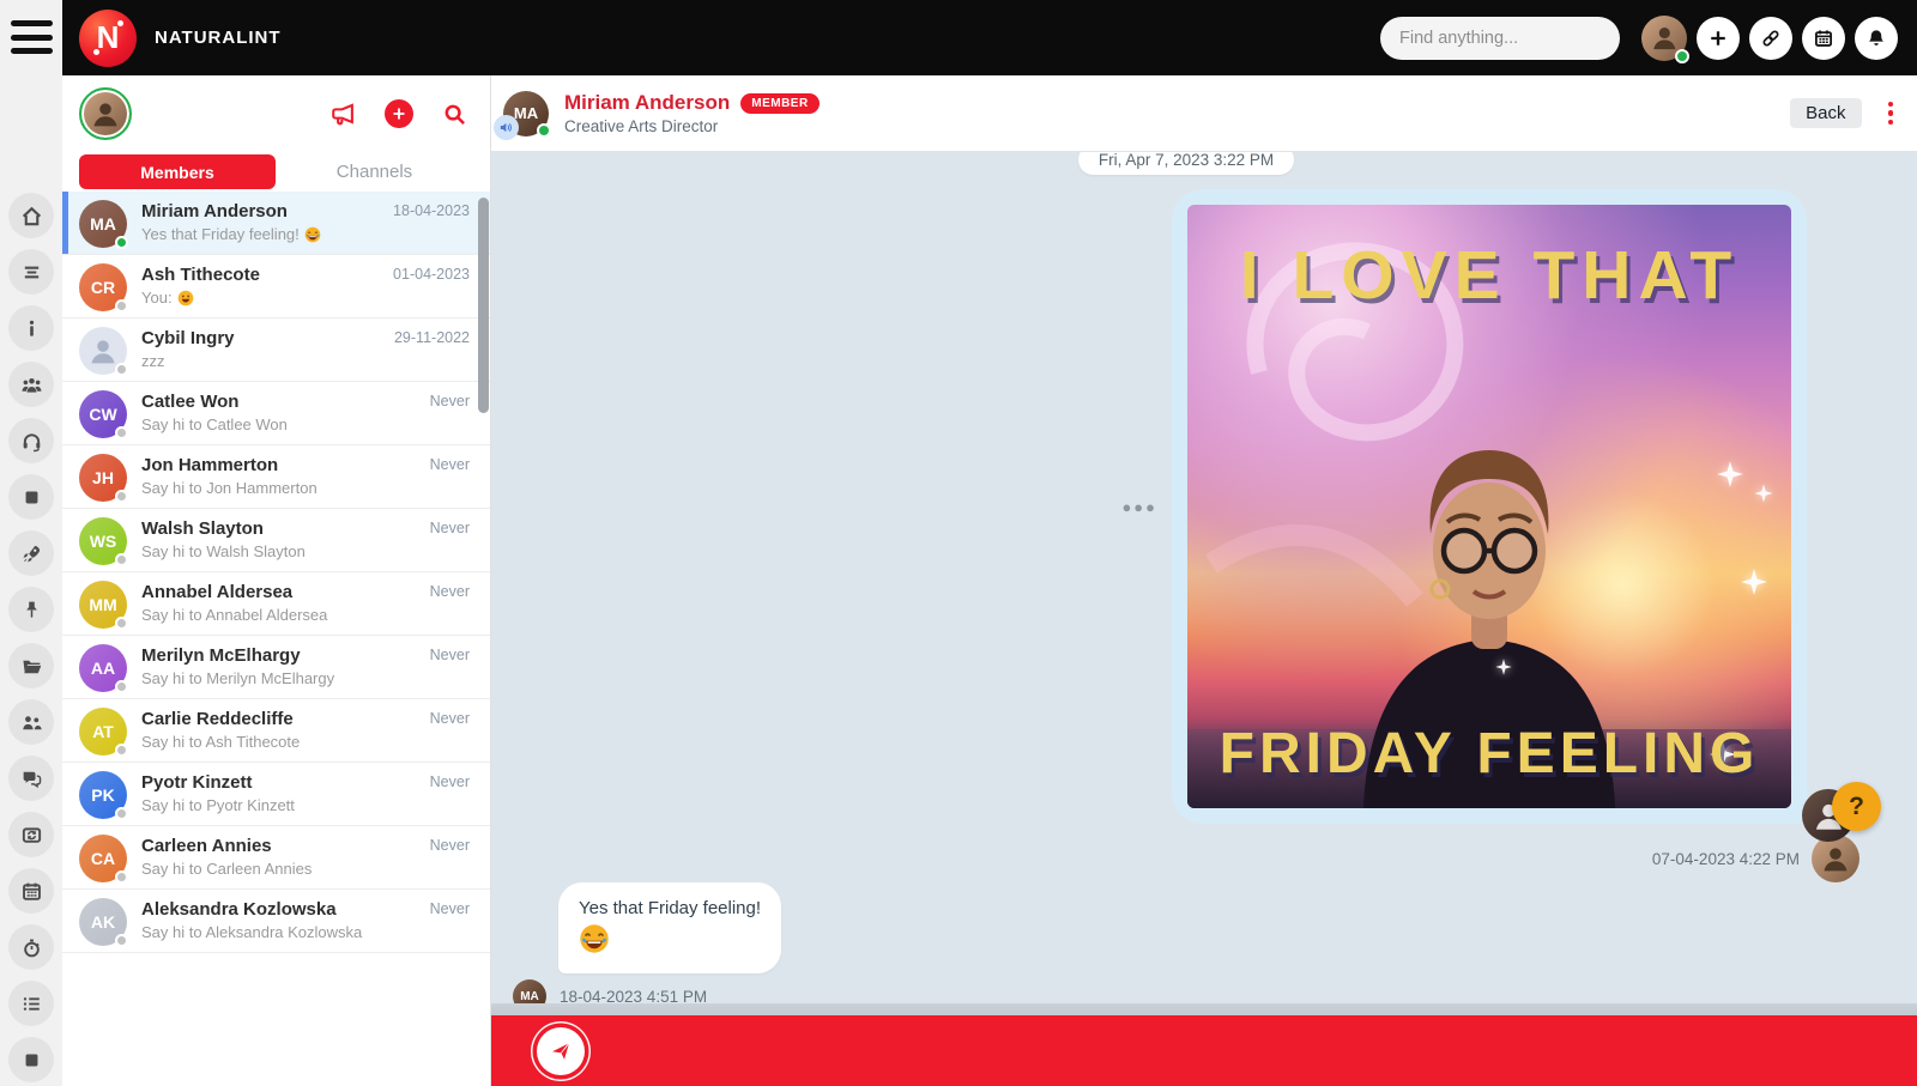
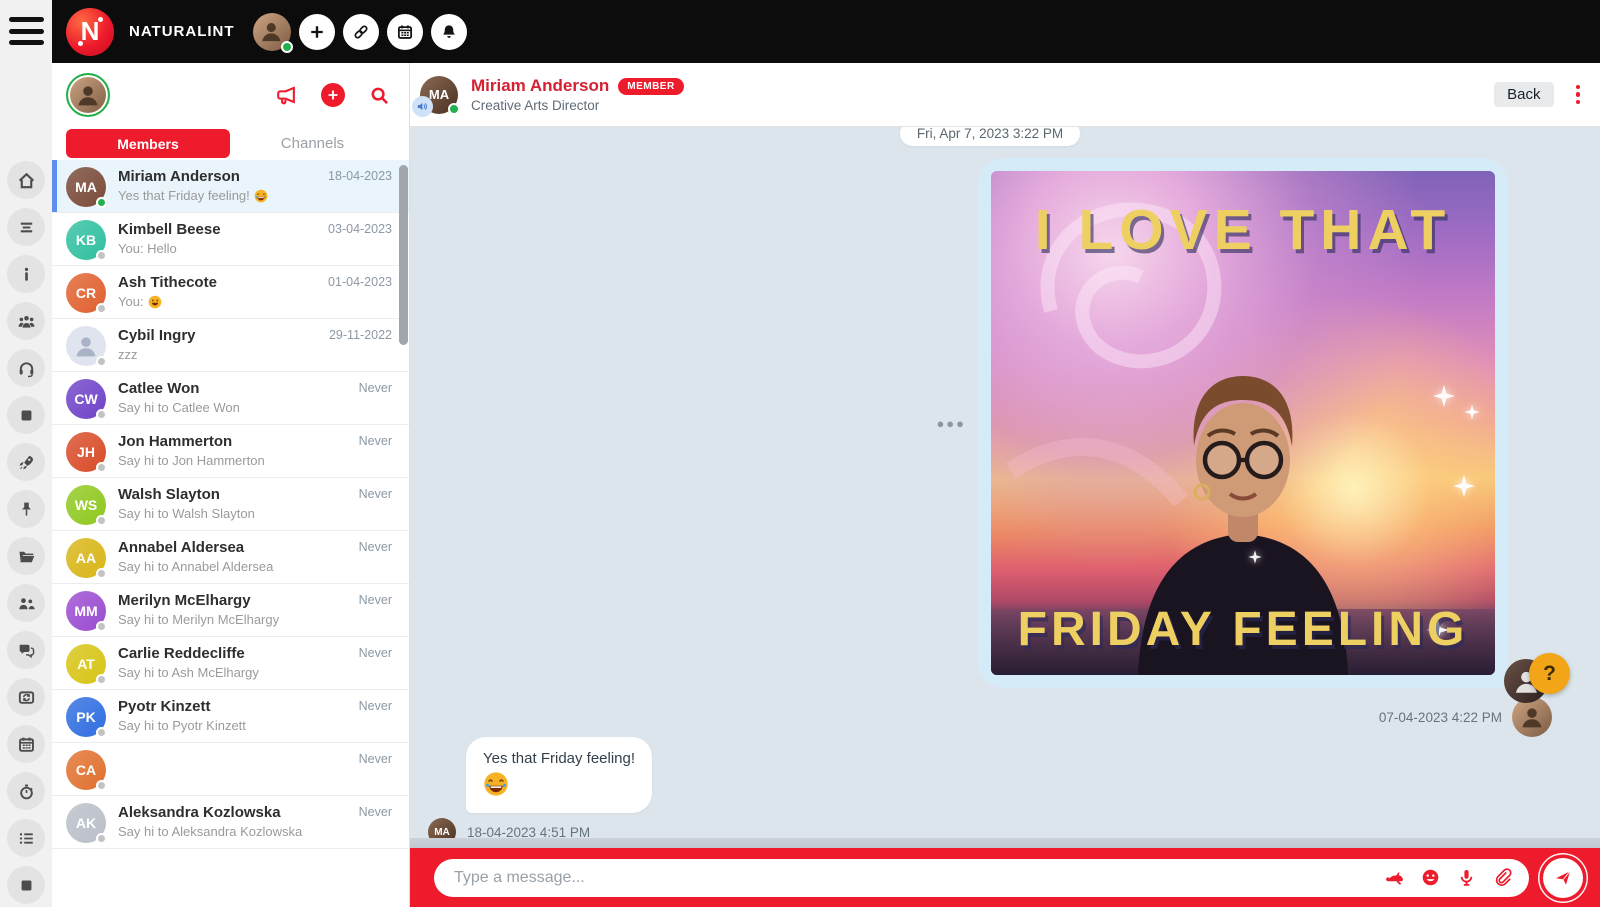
  N
  NATURALINT
- Find anything...
  Members
  Channels
  MA
  Miriam Anderson
  Yes that Friday feeling!
  18-04-2023
+ KB
+ Kimbell Beese
+ You: Hello
+ 03-04-2023
  CR
  Ash Tithecote
  You:
  01-04-2023
  Cybil Ingry
  zzz
  29-11-2022
  CW
  Catlee Won
  Say hi to Catlee Won
  Never
  JH
  Jon Hammerton
  Say hi to Jon Hammerton
  Never
  WS
  Walsh Slayton
  Say hi to Walsh Slayton
  Never
- MM
+ AA
  Annabel Aldersea
  Say hi to Annabel Aldersea
  Never
- AA
+ MM
  Merilyn McElhargy
  Say hi to Merilyn McElhargy
  Never
  AT
  Carlie Reddecliffe
- Say hi to Ash Tithecote
+ Say hi to Ash McElhargy
  Never
  PK
  Pyotr Kinzett
  Say hi to Pyotr Kinzett
  Never
  CA
- Carleen Annies
- Say hi to Carleen Annies
  Never
  AK
  Aleksandra Kozlowska
  Say hi to Aleksandra Kozlowska
  Never
  MA
  Miriam Anderson
  MEMBER
  Creative Arts Director
  Back
  Fri, Apr 7, 2023 3:22 PM
  ●●●
  I LOVE THAT
  FRIDAY FEELING
  07-04-2023 4:22 PM
  Yes that Friday feeling!
  MA
  18-04-2023 4:51 PM
  ?
+ Type a message...
